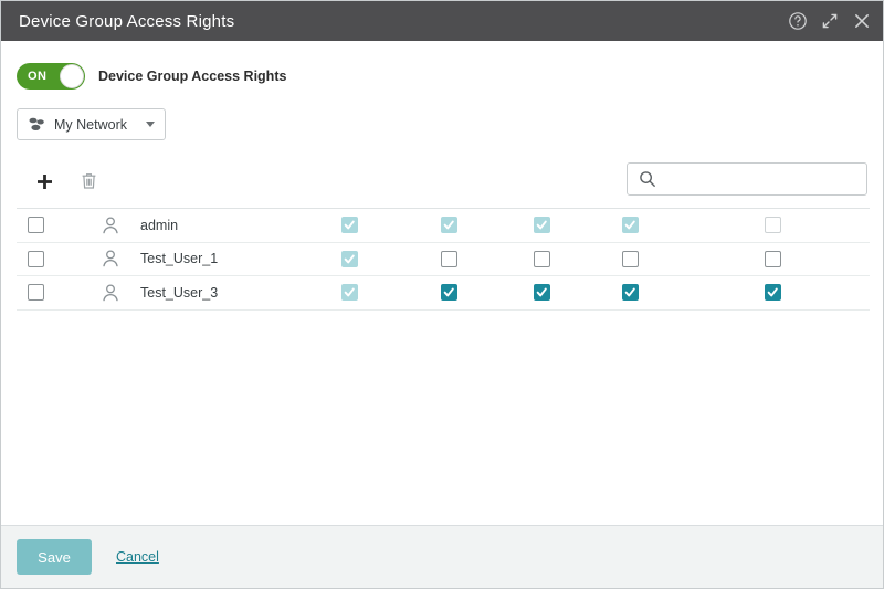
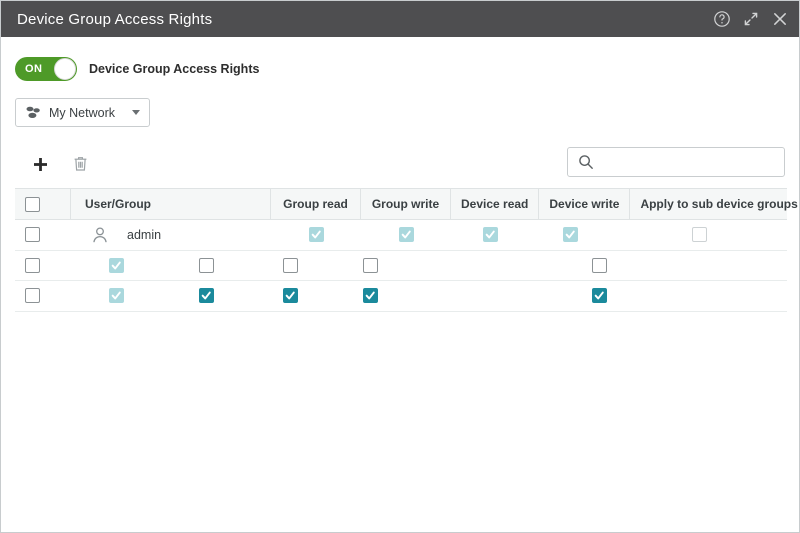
  Device Group Access Rights
  ON
  Device Group Access Rights
  My Network
+ User/Group
+ Group read
+ Group write
+ Device read
+ Device write
+ Apply to sub device groups
  admin
- Test_User_1
- Test_User_3
- Save
- Cancel
